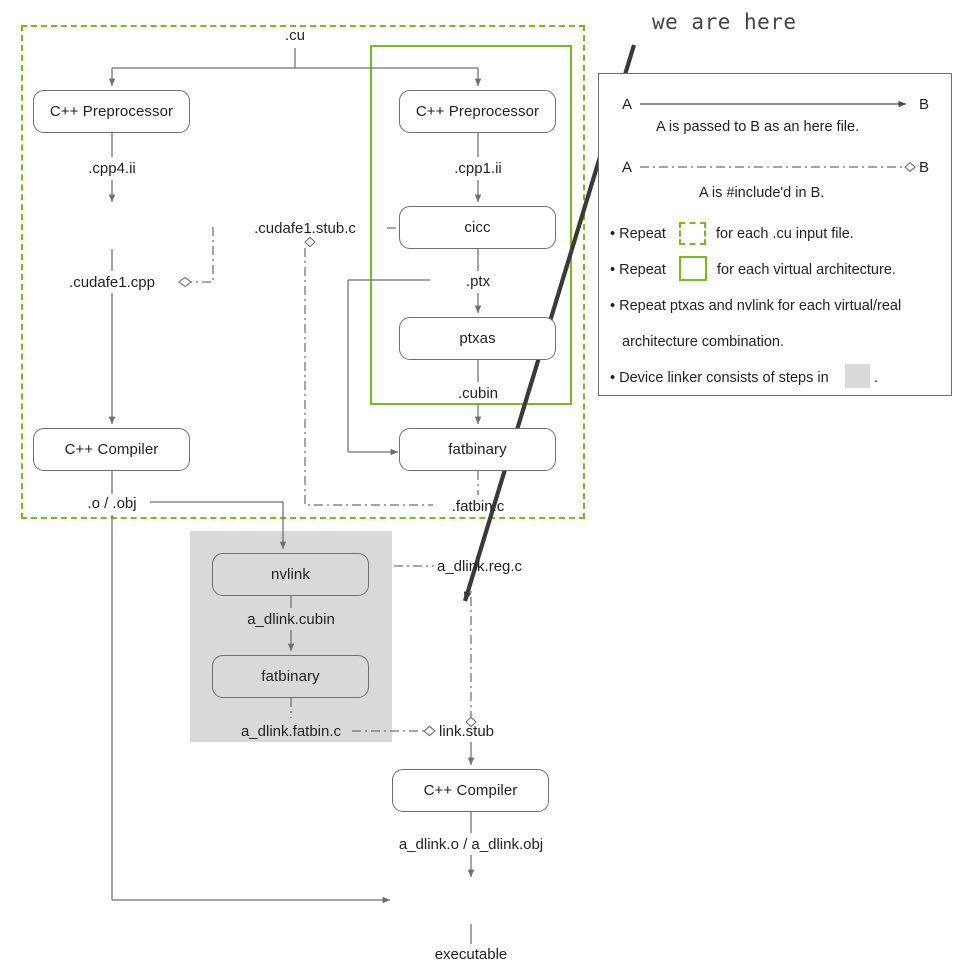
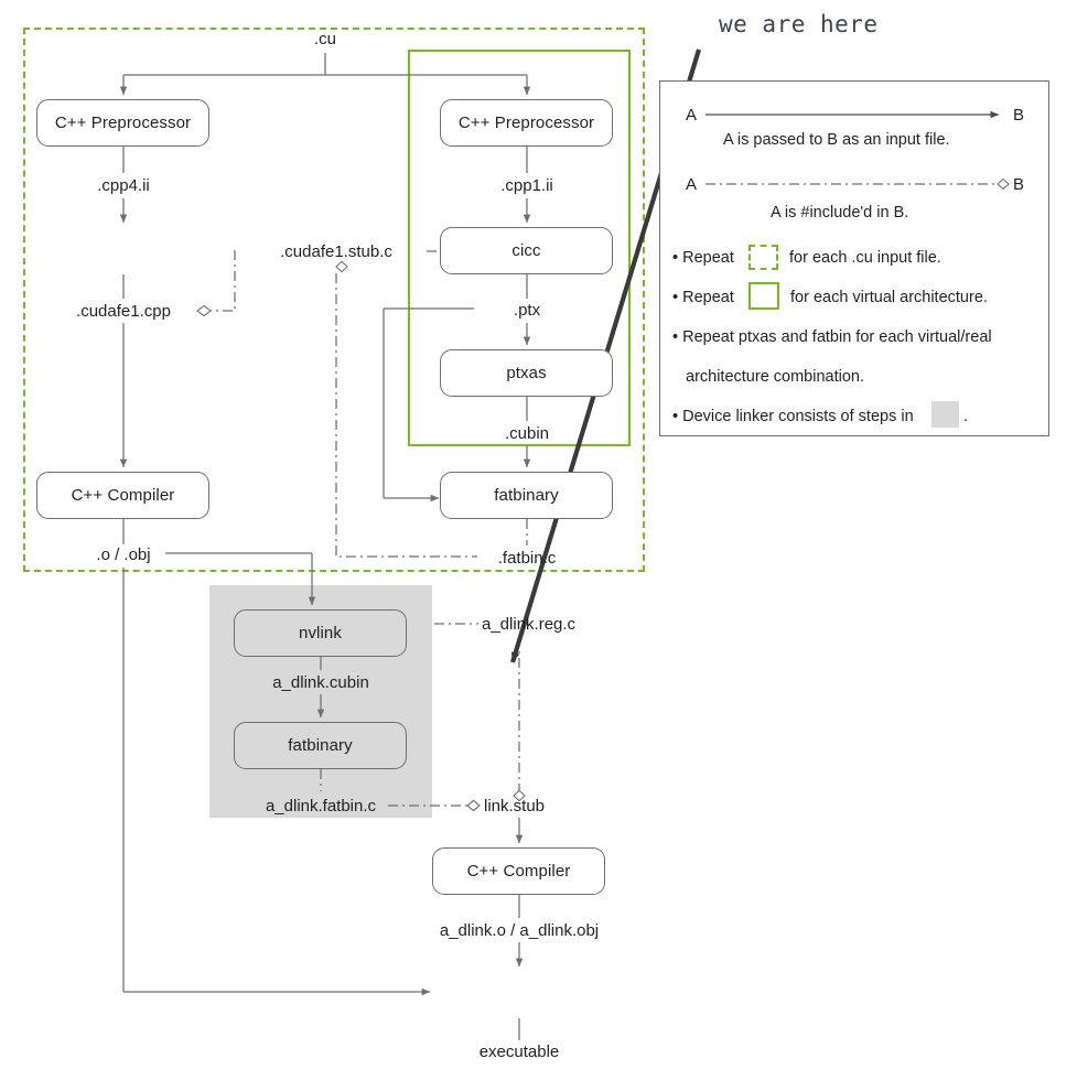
  C++ Preprocessor
  C++ Compiler
  C++ Preprocessor
  cicc
  ptxas
  fatbinary
  nvlink
  fatbinary
  C++ Compiler
  .cu
  .cpp4.ii
  .cpp1.ii
  .cudafe1.stub.c
  .cudafe1.cpp
  .ptx
  .cubin
  .o / .obj
  .fatbin.c
  a_dlink.reg.c
  a_dlink.cubin
  a_dlink.fatbin.c
  link.stub
  a_dlink.o / a_dlink.obj
  executable
  we are here
  A
  B
- A is passed to B as an here file.
+ A is passed to B as an input file.
  A
  B
  A is #include'd in B.
  • Repeat
  for each .cu input file.
  • Repeat
  for each virtual architecture.
- • Repeat ptxas and nvlink for each virtual/real
+ • Repeat ptxas and fatbin for each virtual/real
  architecture combination.
  • Device linker consists of steps in
  .
